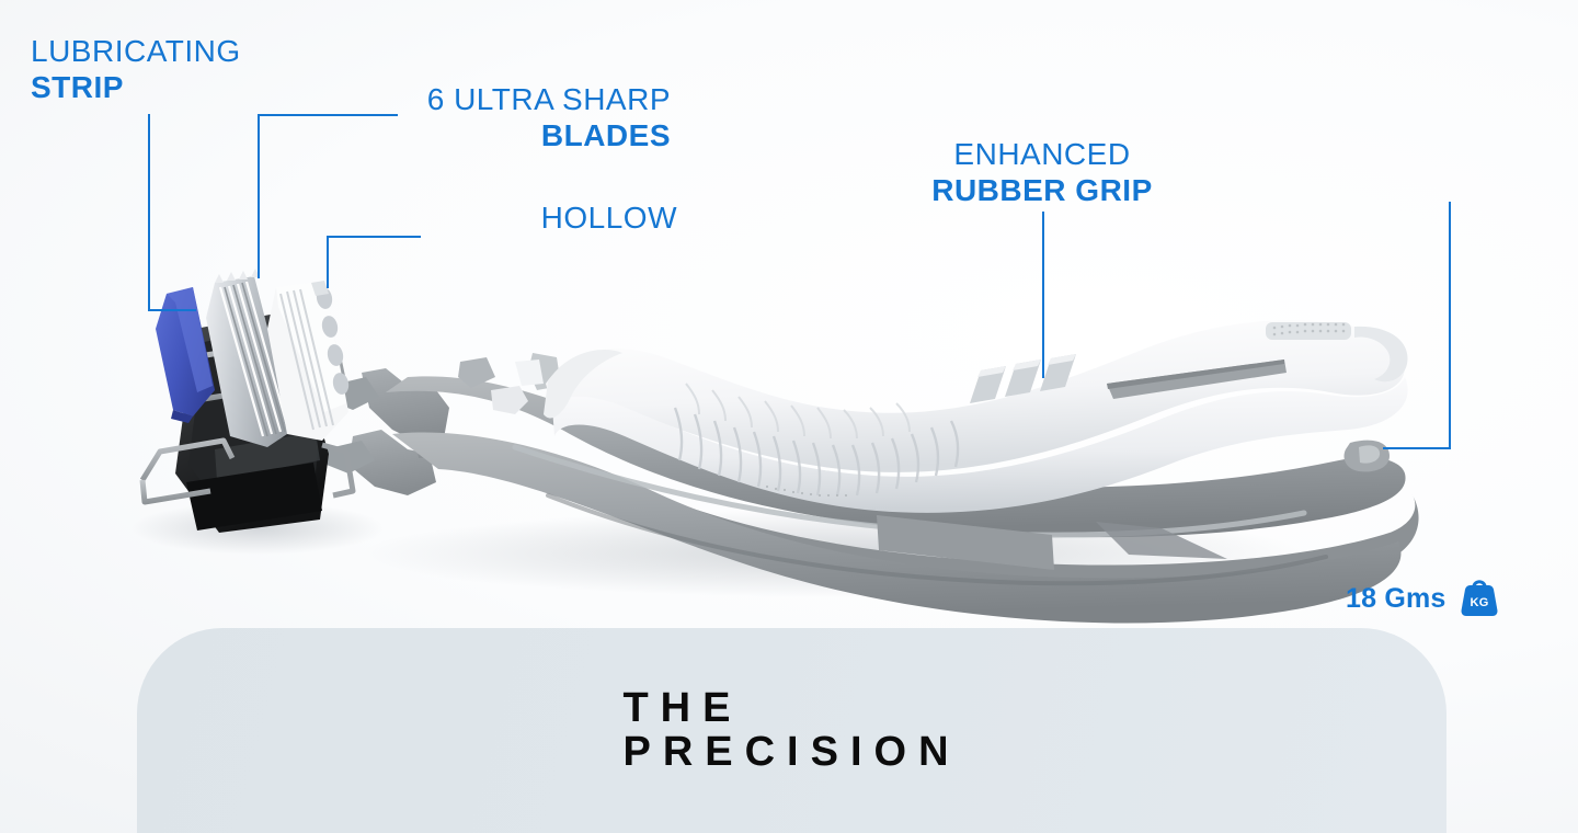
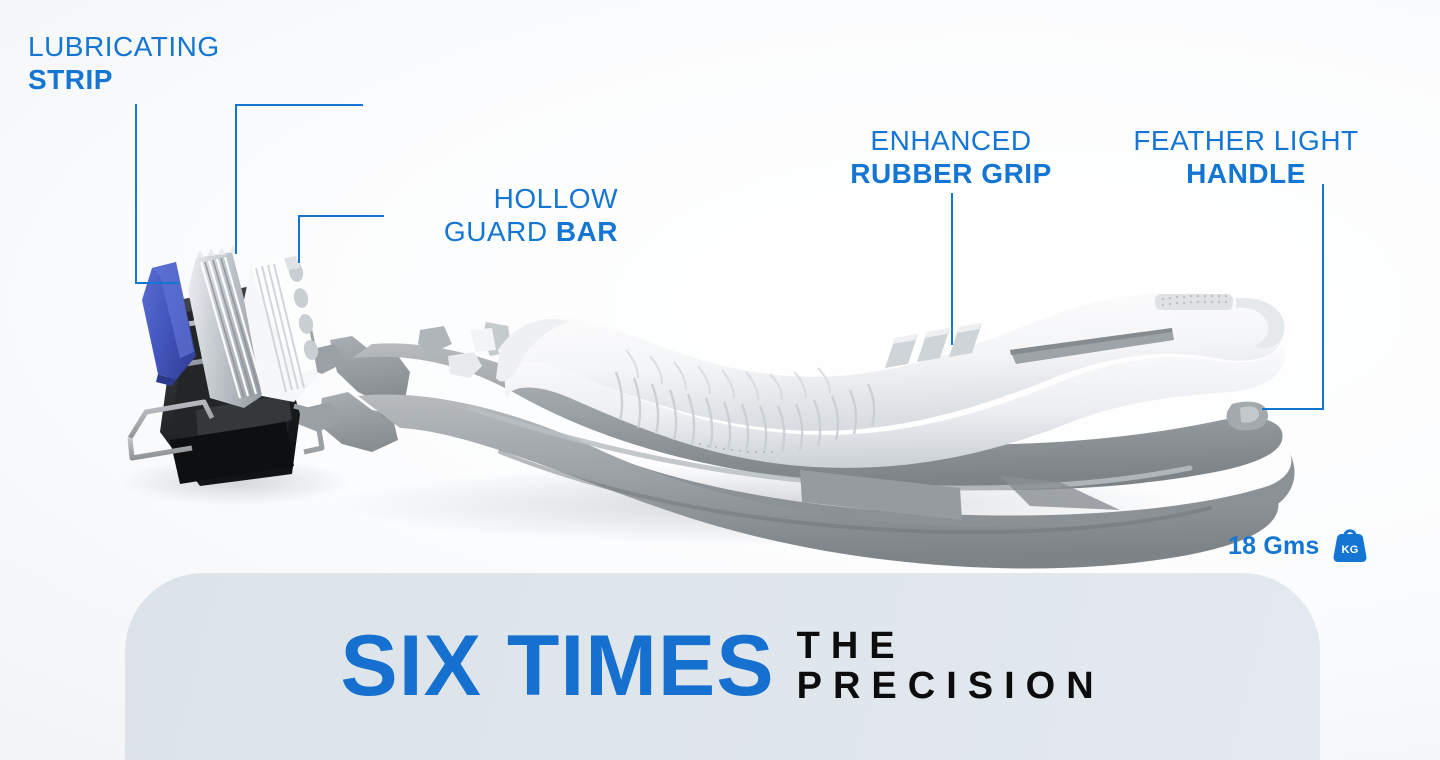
  LUBRICATING
  STRIP
- 6 ULTRA SHARP
- BLADES
  HOLLOW
+ GUARD BAR
  ENHANCED
  RUBBER GRIP
+ FEATHER LIGHT
+ HANDLE
  18 Gms
  KG
+ SIX TIMES
  THE
  PRECISION
